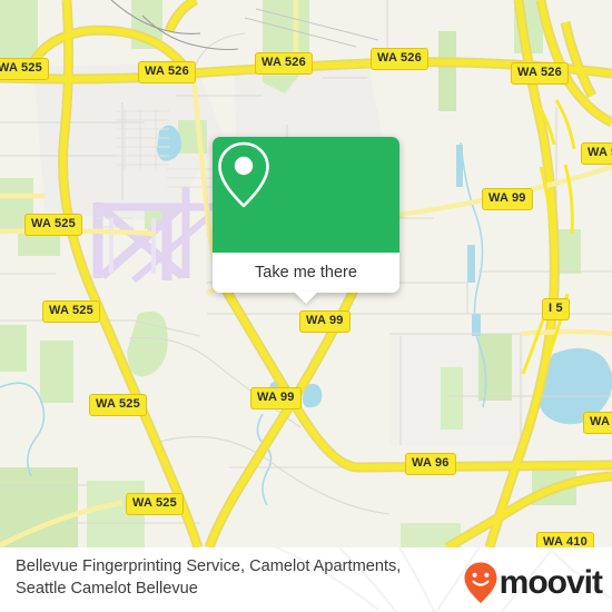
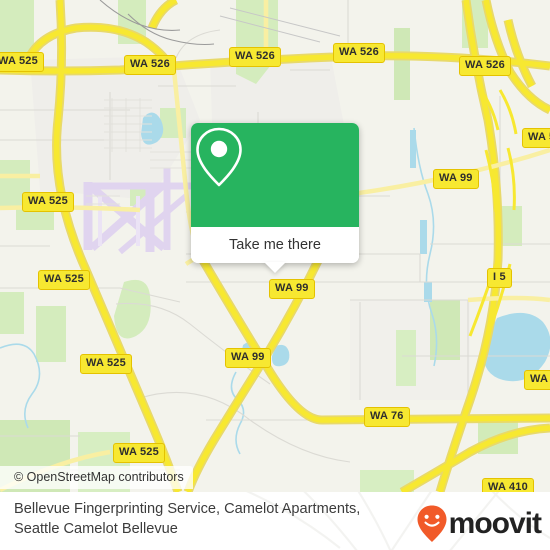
  WA 525
  WA 526
  WA 526
  WA 526
  WA 526
  WA 525
  WA 99
  WA 525
  WA 99
  I 5
  WA 525
  WA 99
- WA 96
+ WA 76
  WA 525
  WA 410
  Take me there
+ © OpenStreetMap contributors
  Bellevue Fingerprinting Service, Camelot Apartments, Seattle Camelot Bellevue
  moovit
